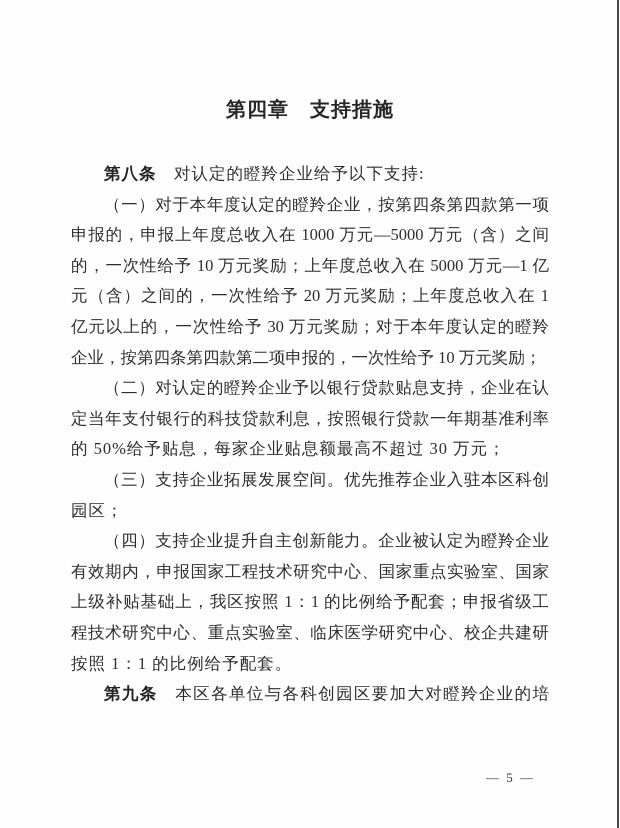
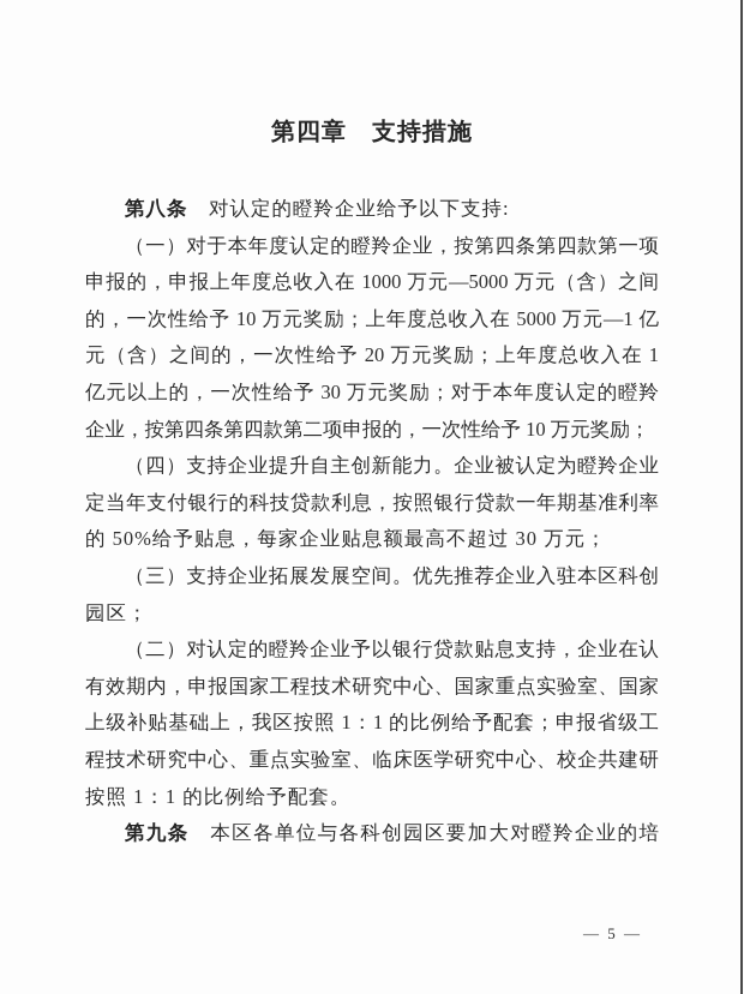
  第四章 支持措施
  第八条 对认定的瞪羚企业给予以下支持:
  （一）对于本年度认定的瞪羚企业，按第四条第四款第一项
  申报的，申报上年度总收入在 1000 万元—5000 万元（含）之间
  的，一次性给予 10 万元奖励；上年度总收入在 5000 万元—1 亿
  元（含）之间的，一次性给予 20 万元奖励；上年度总收入在 1
  亿元以上的，一次性给予 30 万元奖励；对于本年度认定的瞪羚
  企业，按第四条第四款第二项申报的，一次性给予 10 万元奖励；
- （二）对认定的瞪羚企业予以银行贷款贴息支持，企业在认
+ （四）支持企业提升自主创新能力。企业被认定为瞪羚企业
  定当年支付银行的科技贷款利息，按照银行贷款一年期基准利率
  的 50%给予贴息，每家企业贴息额最高不超过 30 万元；
  （三）支持企业拓展发展空间。优先推荐企业入驻本区科创
  园区；
- （四）支持企业提升自主创新能力。企业被认定为瞪羚企业
+ （二）对认定的瞪羚企业予以银行贷款贴息支持，企业在认
  有效期内，申报国家工程技术研究中心、国家重点实验室、国家
  上级补贴基础上，我区按照 1：1 的比例给予配套；申报省级工
  程技术研究中心、重点实验室、临床医学研究中心、校企共建研
  按照 1：1 的比例给予配套。
  第九条 本区各单位与各科创园区要加大对瞪羚企业的培
  — 5 —
